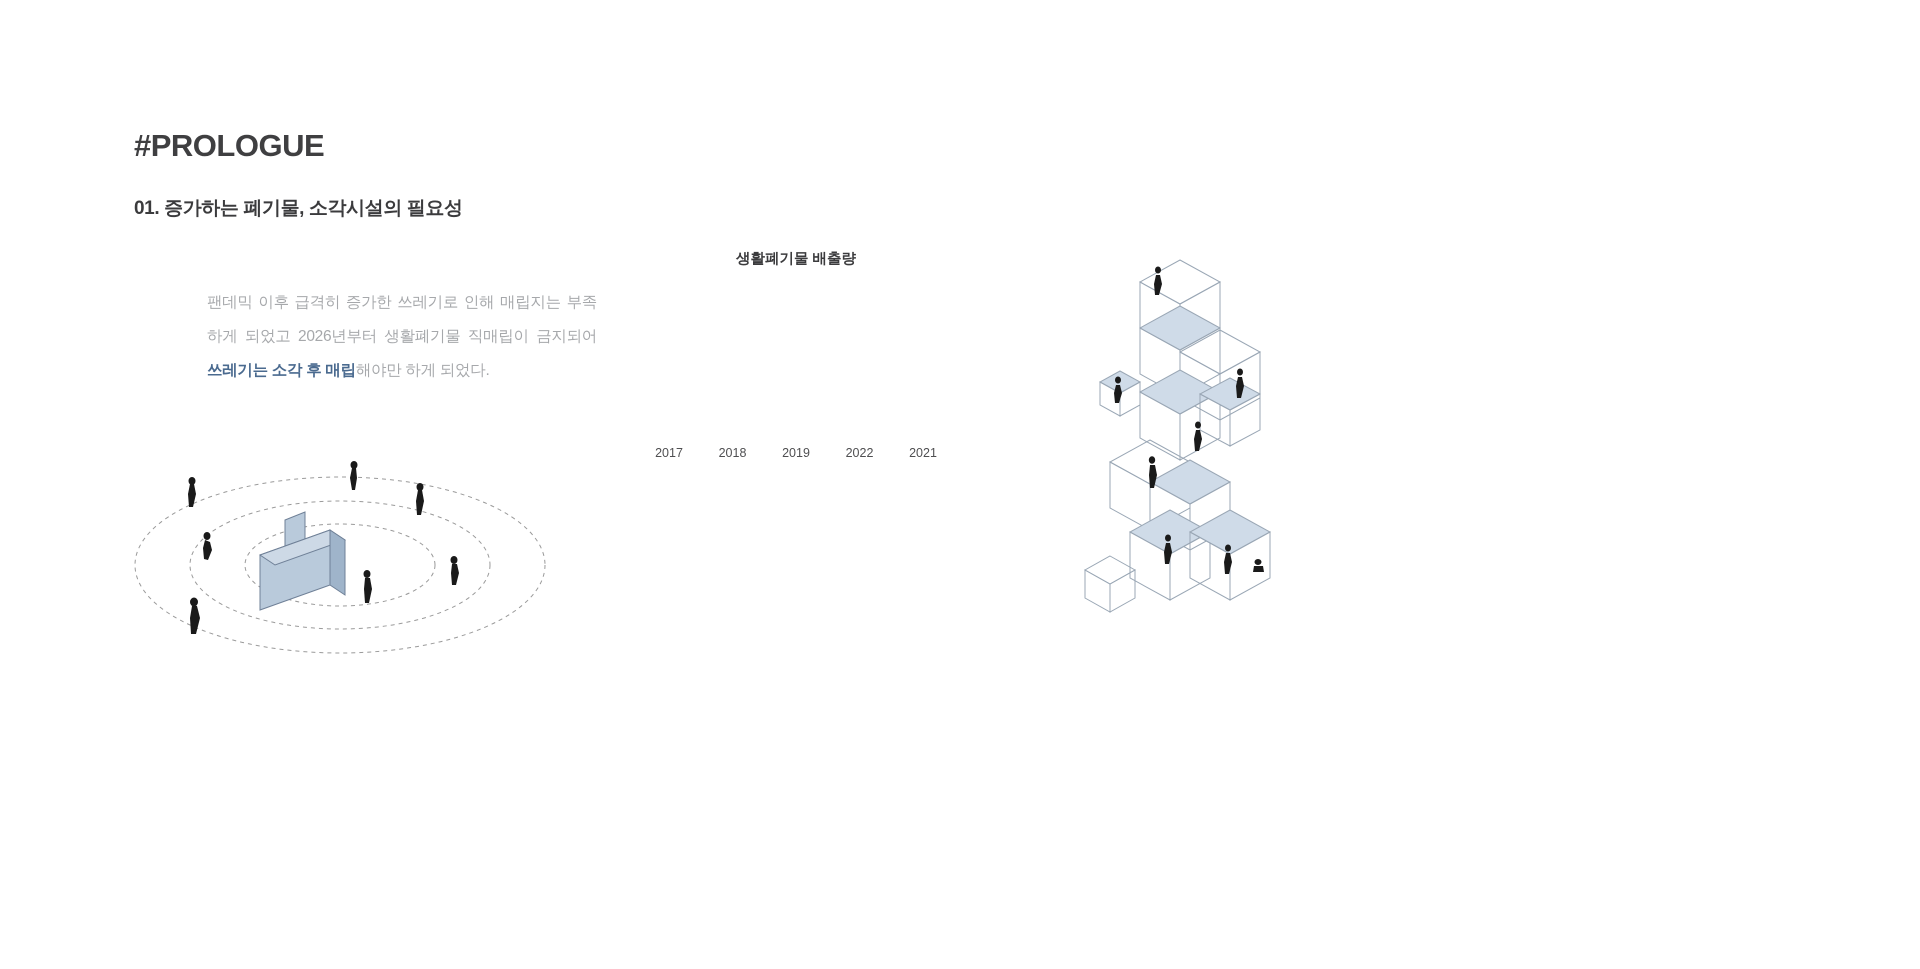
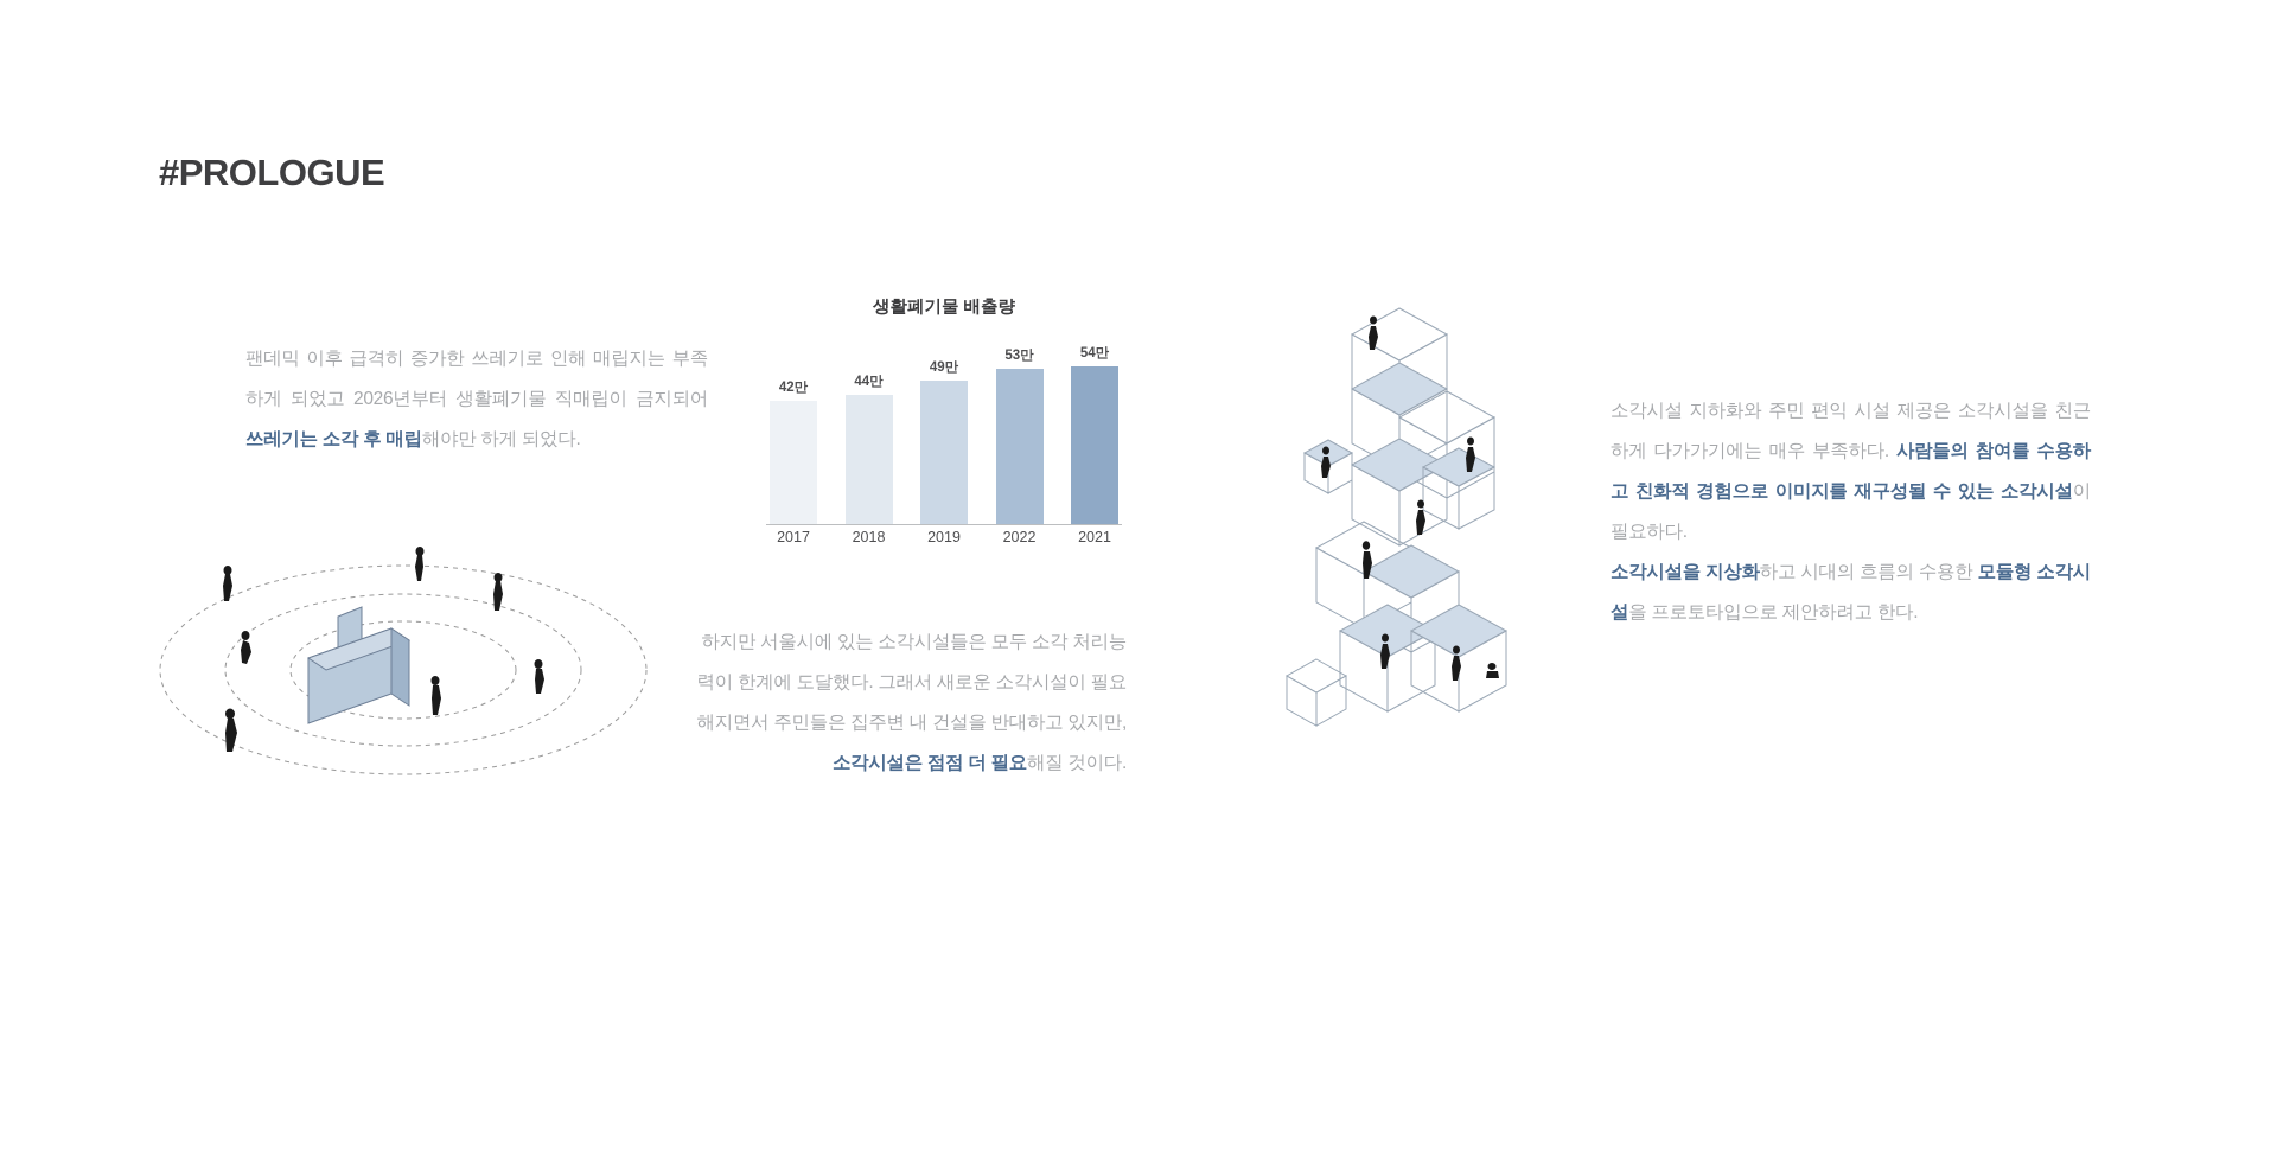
  #PROLOGUE
- 01. 증가하는 폐기물, 소각시설의 필요성
  팬데믹 이후 급격히 증가한 쓰레기로 인해 매립지는 부족하게 되었고 2026년부터 생활폐기물 직매립이 금지되어 쓰레기는 소각 후 매립해야만 하게 되었다.
+ 하지만 서울시에 있는 소각시설들은 모두 소각 처리능력이 한계에 도달했다. 그래서 새로운 소각시설이 필요해지면서 주민들은 집주변 내 건설을 반대하고 있지만, 소각시설은 점점 더 필요해질 것이다.
+ 소각시설 지하화와 주민 편익 시설 제공은 소각시설을 친근하게 다가가기에는 매우 부족하다. 사람들의 참여를 수용하고 친화적 경험으로 이미지를 재구성될 수 있는 소각시설이 필요하다.
+ 소각시설을 지상화하고 시대의 흐름의 수용한 모듈형 소각시설을 프로토타입으로 제안하려고 한다.
  생활폐기물 배출량
+ 42만
+ 44만
+ 49만
+ 53만
+ 54만
  2017
  2018
  2019
  2022
  2021
